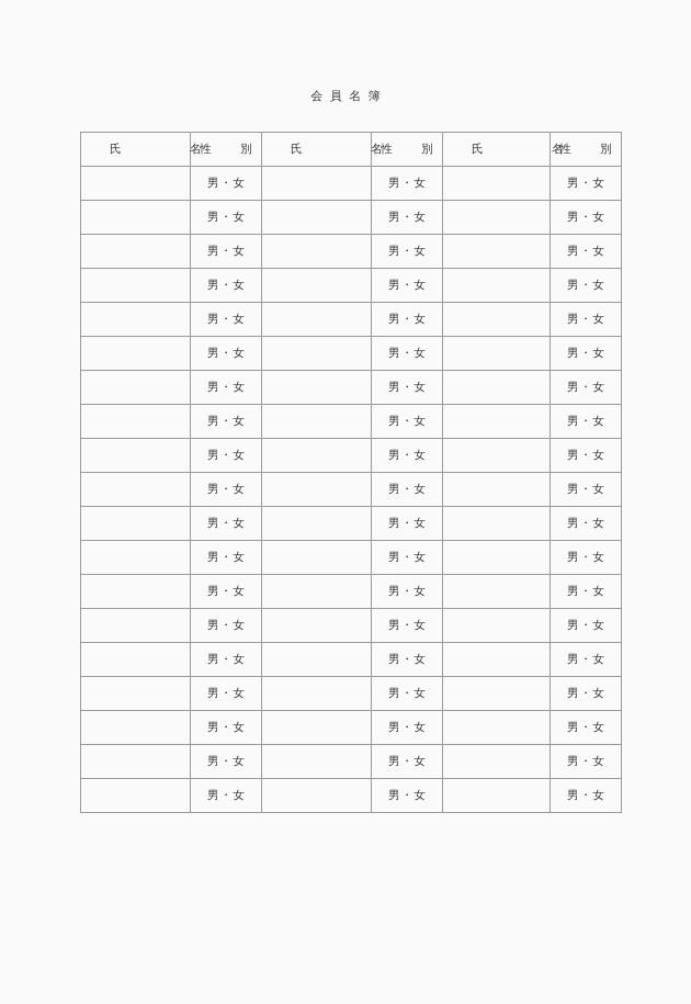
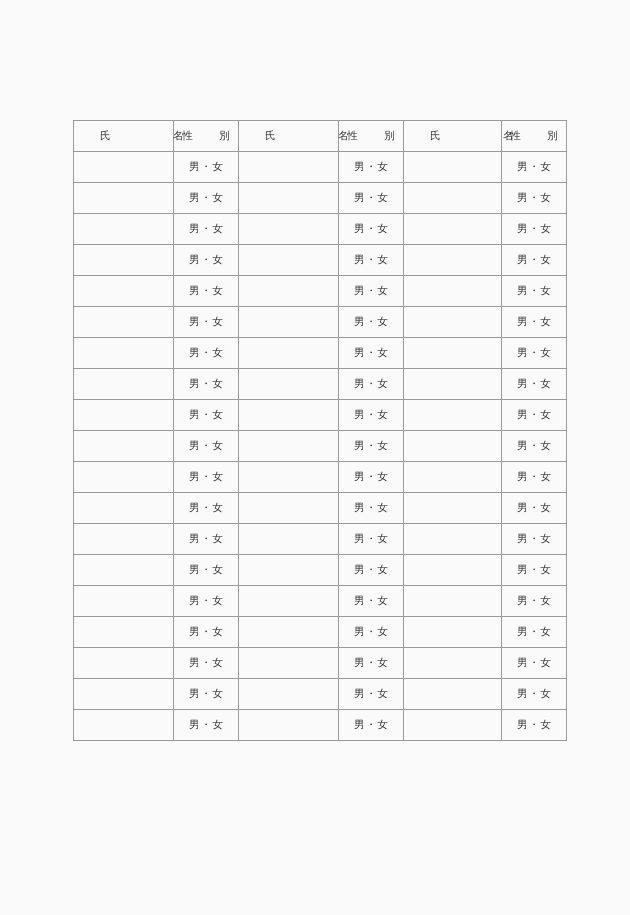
- 会員名簿
  氏 名	性 別	氏 名	性 別	氏 名	性 別
  	男・女		男・女		男・女
  	男・女		男・女		男・女
  	男・女		男・女		男・女
  	男・女		男・女		男・女
  	男・女		男・女		男・女
  	男・女		男・女		男・女
  	男・女		男・女		男・女
  	男・女		男・女		男・女
  	男・女		男・女		男・女
  	男・女		男・女		男・女
  	男・女		男・女		男・女
  	男・女		男・女		男・女
  	男・女		男・女		男・女
  	男・女		男・女		男・女
  	男・女		男・女		男・女
  	男・女		男・女		男・女
  	男・女		男・女		男・女
  	男・女		男・女		男・女
  	男・女		男・女		男・女
